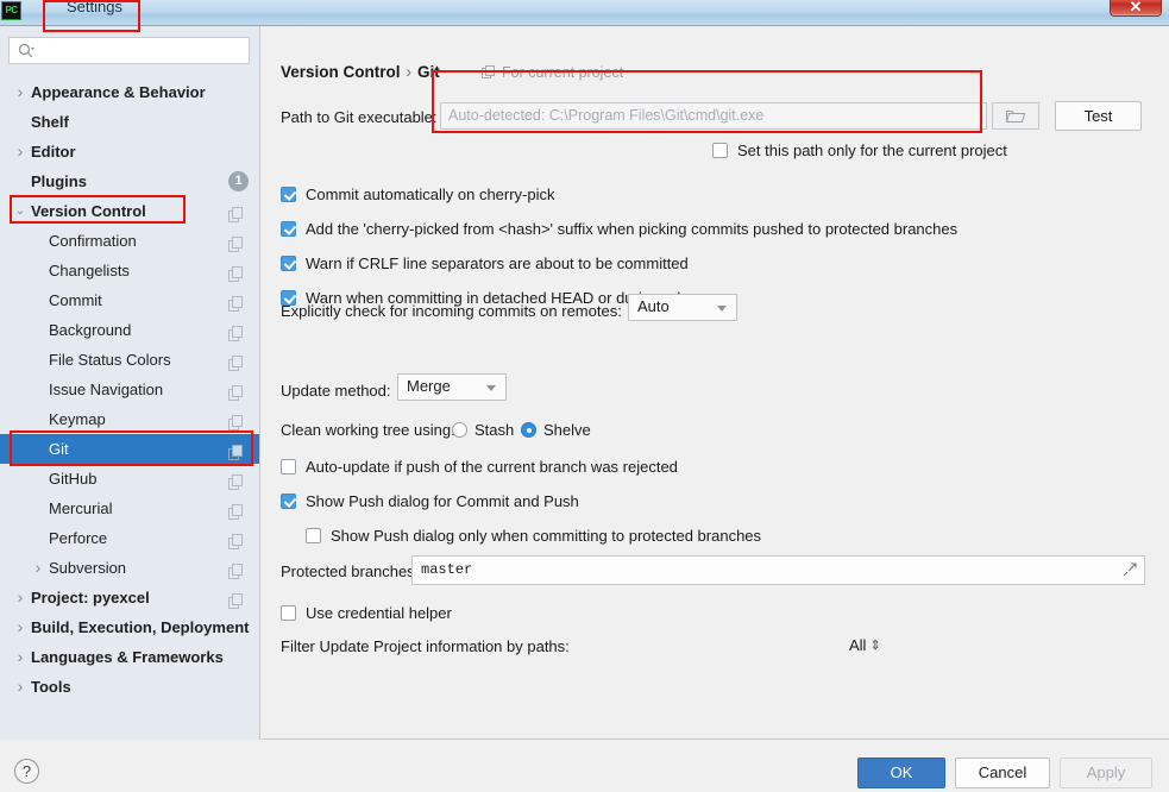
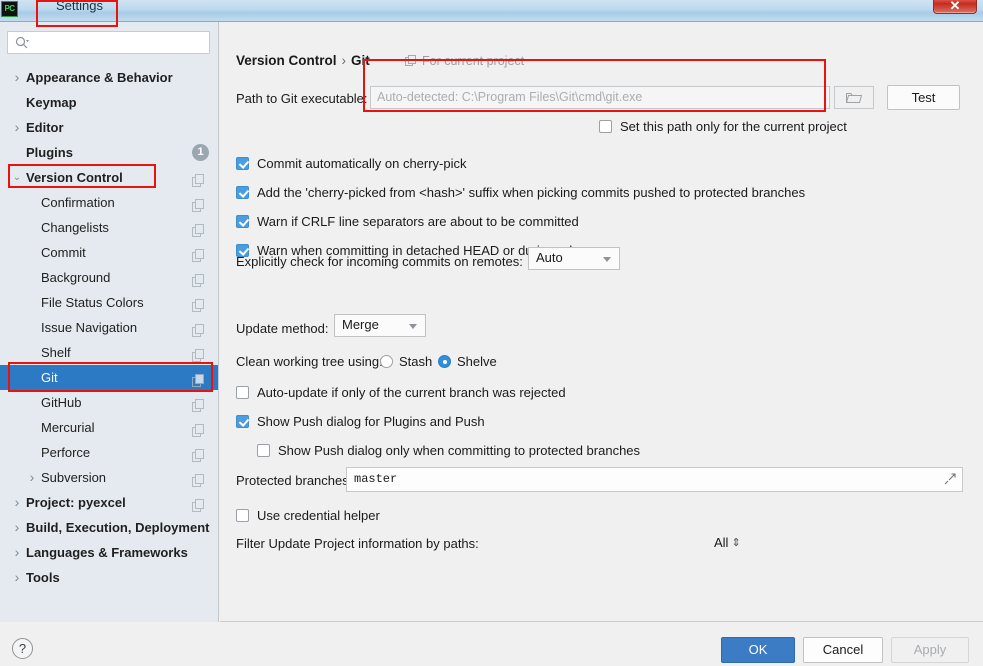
  PC
  Settings
  ✕
  ›
  Appearance & Behavior
- Shelf
+ Keymap
  ›
  Editor
  Plugins
  1
  ⌄
  Version Control
  Confirmation
  Changelists
  Commit
  Background
  File Status Colors
  Issue Navigation
- Keymap
+ Shelf
  Git
  GitHub
  Mercurial
  Perforce
  ›
  Subversion
  ›
  Project: pyexcel
  ›
  Build, Execution, Deployment
  ›
  Languages & Frameworks
  ›
  Tools
  Version Control › Git
  For current project
  Path to Git executable:
  Auto-detected: C:\Program Files\Git\cmd\git.exe
  Test
  Set this path only for the current project
  Commit automatically on cherry-pick
  Add the 'cherry-picked from <hash>' suffix when picking commits pushed to protected branches
  Warn if CRLF line separators are about to be committed
  Warn when committing in detached HEAD or d
  Explicitly check for incoming commits on remotes:
  Auto
  Update method:
  Merge
  Clean working tree using
  Stash
  Shelve
- Auto-update if push of the current branch was rejected
+ Auto-update if only of the current branch was rejected
- Show Push dialog for Commit and Push
+ Show Push dialog for Plugins and Push
  Show Push dialog only when committing to protected branches
  Protected branche
  master
  Use credential helper
  Filter Update Project information by paths:
  All ⇕
  ?
  OK
  Cancel
  Apply
